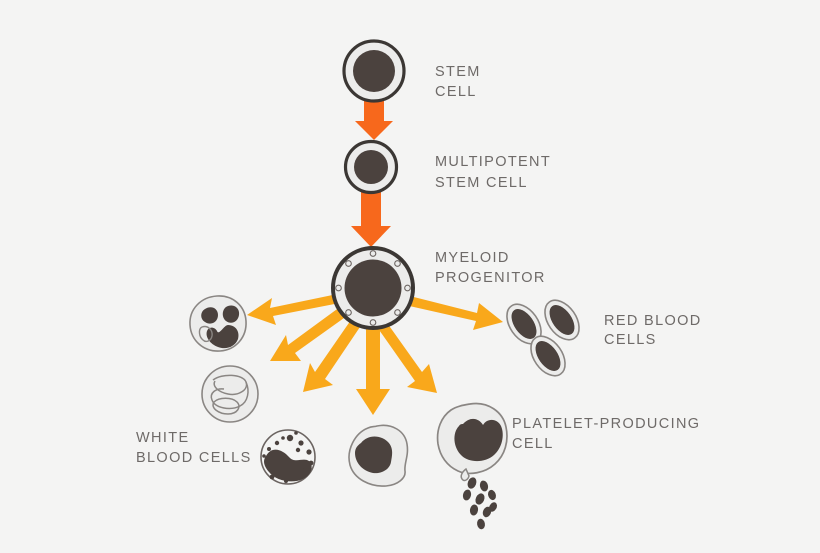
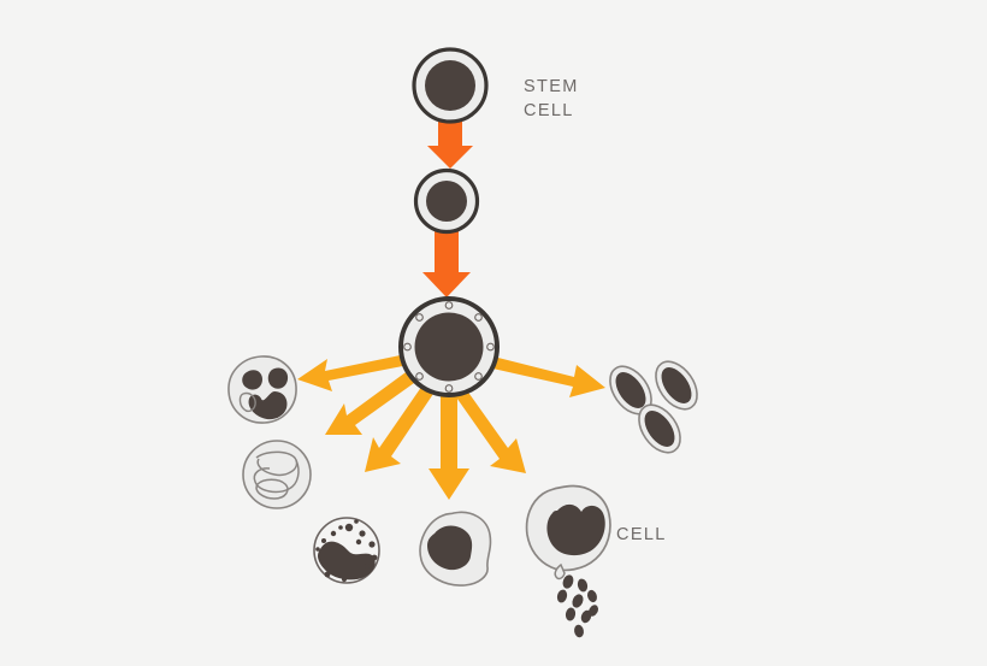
  STEM
  CELL
- MULTIPOTENT
- STEM CELL
- MYELOID
- PROGENITOR
- RED BLOOD
- CELLS
- WHITE
- BLOOD CELLS
- PLATELET-PRODUCING
  CELL
